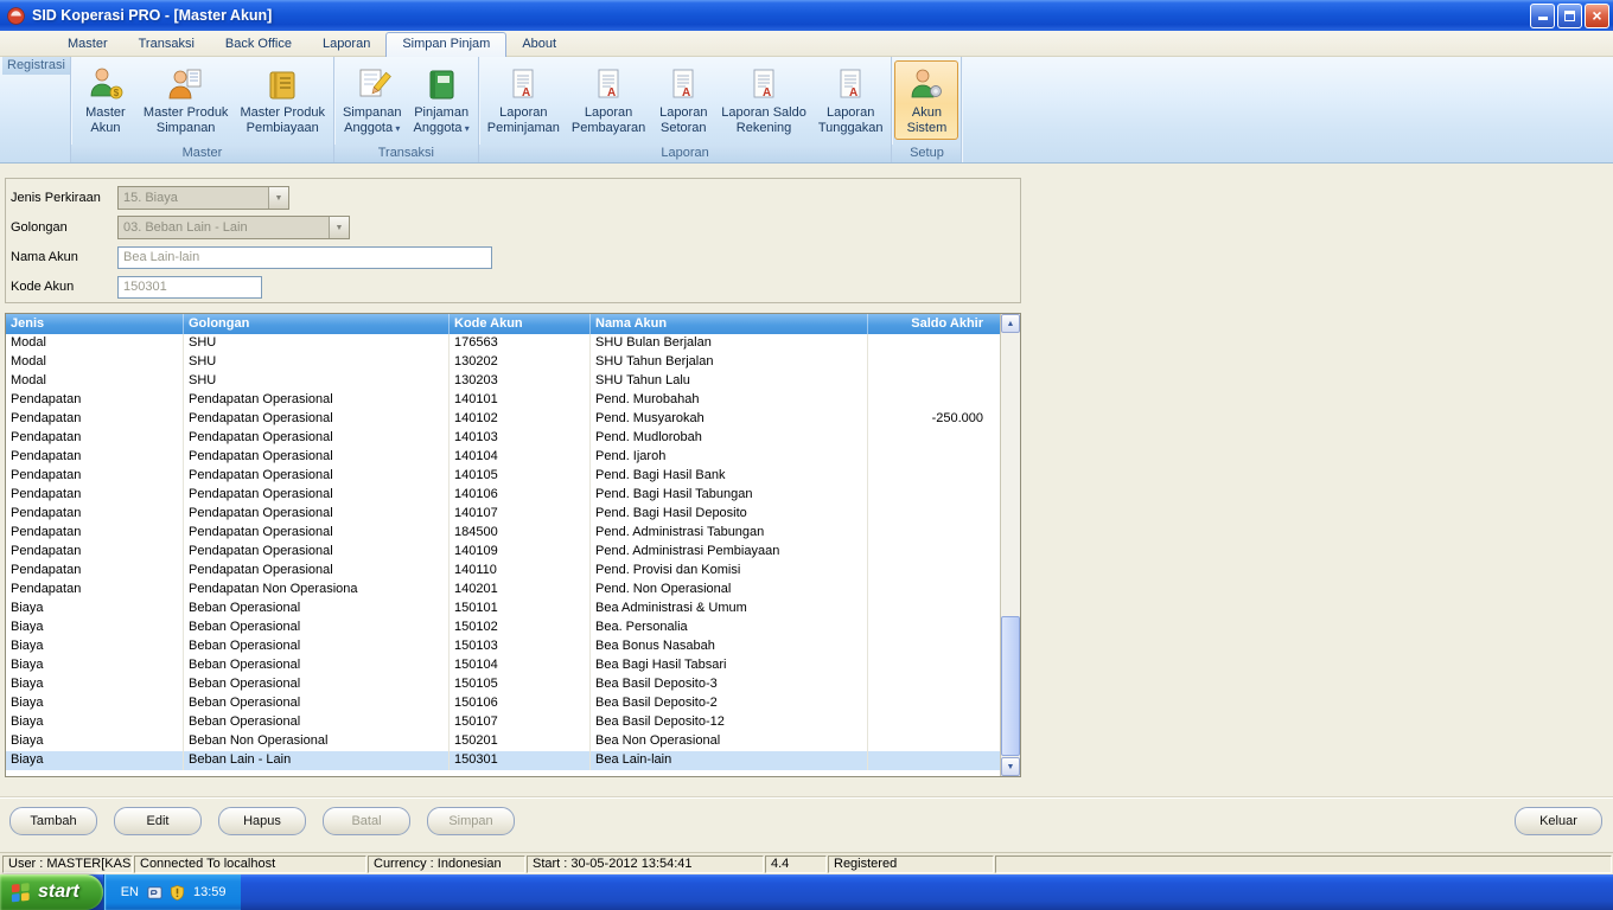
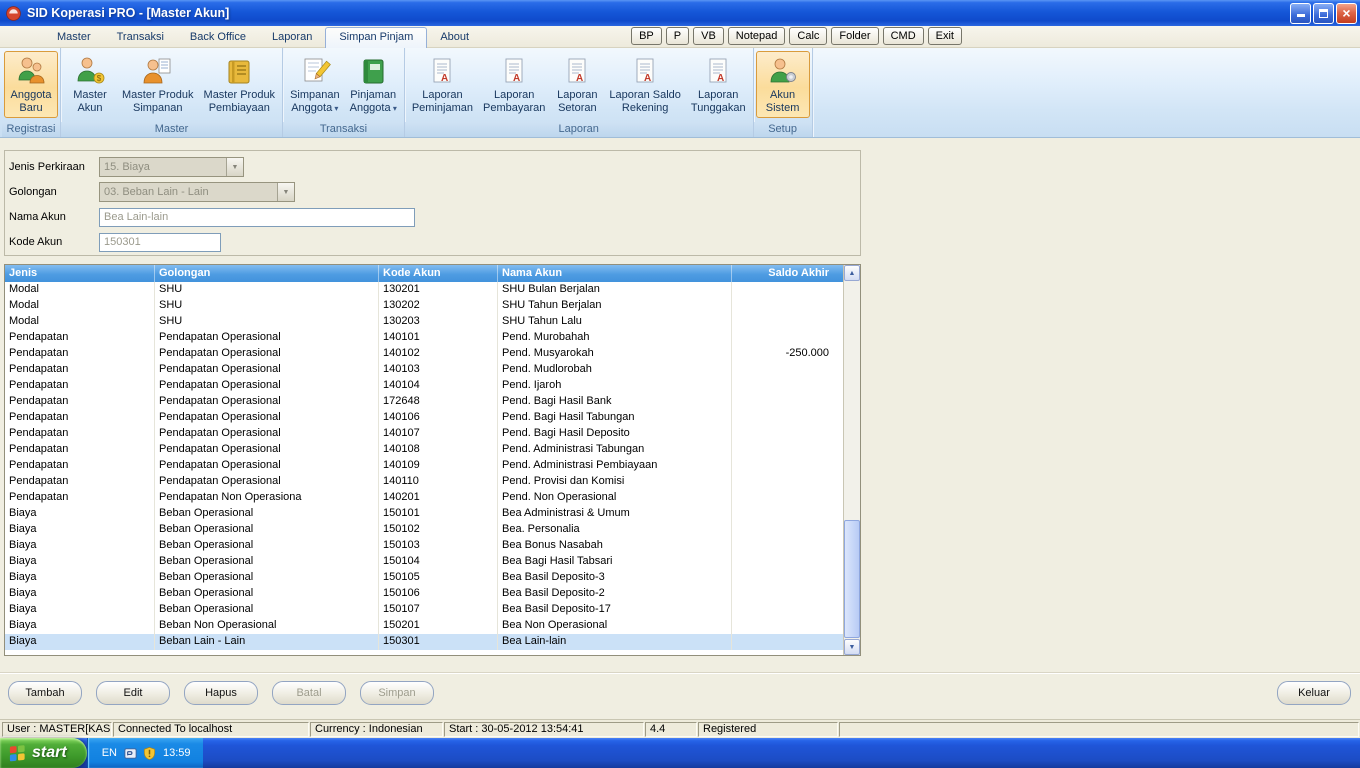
  SID Koperasi PRO - [Master Akun]
  ×
  Master
  Transaksi
  Back Office
  Laporan
  Simpan Pinjam
  About
+ BP
+ P
+ VB
+ Notepad
+ Calc
+ Folder
+ CMD
+ Exit
+ Anggota
+ Baru
  Registrasi
  $
  Master
  Akun
  Master Produk
  Simpanan
  Master Produk
  Pembiayaan
  Master
  Simpanan
  Anggota ▾
  Pinjaman
  Anggota ▾
  Transaksi
  A
  Laporan
  Peminjaman
  A
  Laporan
  Pembayaran
  A
  Laporan
  Setoran
  A
  Laporan Saldo
  Rekening
  A
  Laporan
  Tunggakan
  Laporan
  Akun
  Sistem
  Setup
  Jenis Perkiraan
  15. Biaya
  Golongan
  03. Beban Lain - Lain
  Nama Akun
  Bea Lain-lain
  Kode Akun
  150301
  Jenis
  Golongan
  Kode Akun
  Nama Akun
  Saldo Akhir
  Modal
  SHU
- 176563
+ 130201
  SHU Bulan Berjalan
  Modal
  SHU
  130202
  SHU Tahun Berjalan
  Modal
  SHU
  130203
  SHU Tahun Lalu
  Pendapatan
  Pendapatan Operasional
  140101
  Pend. Murobahah
  Pendapatan
  Pendapatan Operasional
  140102
  Pend. Musyarokah
  -250.000
  Pendapatan
  Pendapatan Operasional
  140103
  Pend. Mudlorobah
  Pendapatan
  Pendapatan Operasional
  140104
  Pend. Ijaroh
  Pendapatan
  Pendapatan Operasional
- 140105
+ 172648
  Pend. Bagi Hasil Bank
  Pendapatan
  Pendapatan Operasional
  140106
  Pend. Bagi Hasil Tabungan
  Pendapatan
  Pendapatan Operasional
  140107
  Pend. Bagi Hasil Deposito
  Pendapatan
  Pendapatan Operasional
- 184500
+ 140108
  Pend. Administrasi Tabungan
  Pendapatan
  Pendapatan Operasional
  140109
  Pend. Administrasi Pembiayaan
  Pendapatan
  Pendapatan Operasional
  140110
  Pend. Provisi dan Komisi
  Pendapatan
  Pendapatan Non Operasiona
  140201
  Pend. Non Operasional
  Biaya
  Beban Operasional
  150101
  Bea Administrasi & Umum
  Biaya
  Beban Operasional
  150102
  Bea. Personalia
  Biaya
  Beban Operasional
  150103
  Bea Bonus Nasabah
  Biaya
  Beban Operasional
  150104
  Bea Bagi Hasil Tabsari
  Biaya
  Beban Operasional
  150105
  Bea Basil Deposito-3
  Biaya
  Beban Operasional
  150106
  Bea Basil Deposito-2
  Biaya
  Beban Operasional
  150107
- Bea Basil Deposito-12
+ Bea Basil Deposito-17
  Biaya
  Beban Non Operasional
  150201
  Bea Non Operasional
  Biaya
  Beban Lain - Lain
  150301
  Bea Lain-lain
  Tambah
  Edit
  Hapus
  Batal
  Simpan
  Keluar
  User : MASTER[KASI
  Connected To localhost
  Currency : Indonesian
  Start : 30-05-2012 13:54:41
  4.4
  Registered
  start
  EN
  13:59
